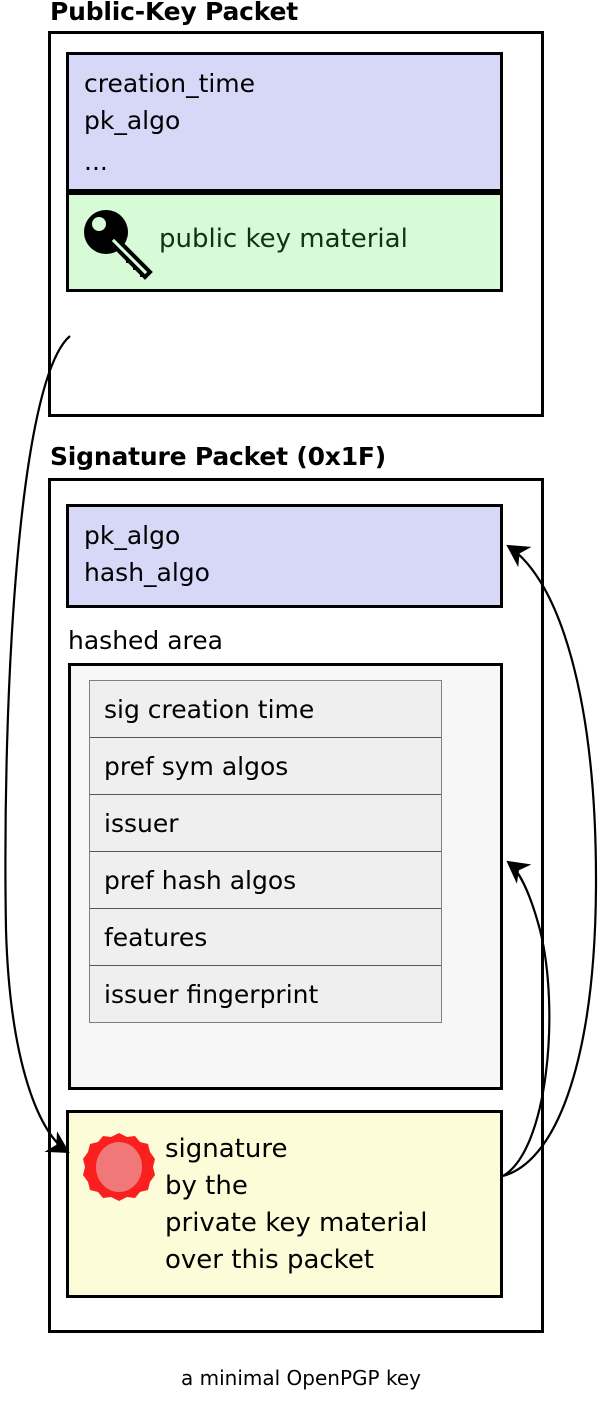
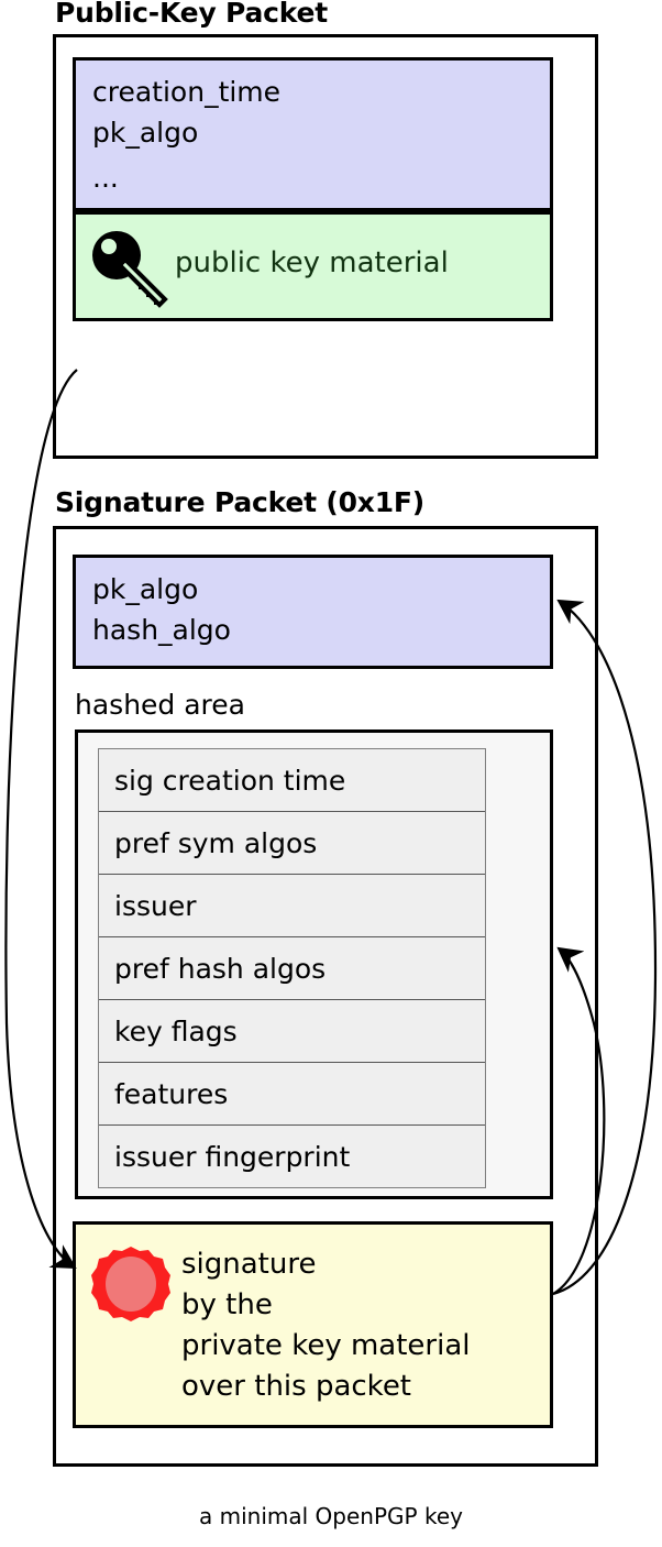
  Public-Key Packet
  creation_time
  pk_algo
  ...
  public key material
  Signature Packet (0x1F)
  pk_algo
  hash_algo
  hashed area
  sig creation time
  pref sym algos
  issuer
  pref hash algos
+ key flags
  features
  issuer fingerprint
  signature
  by the
  private key material
  over this packet
  a minimal OpenPGP key
